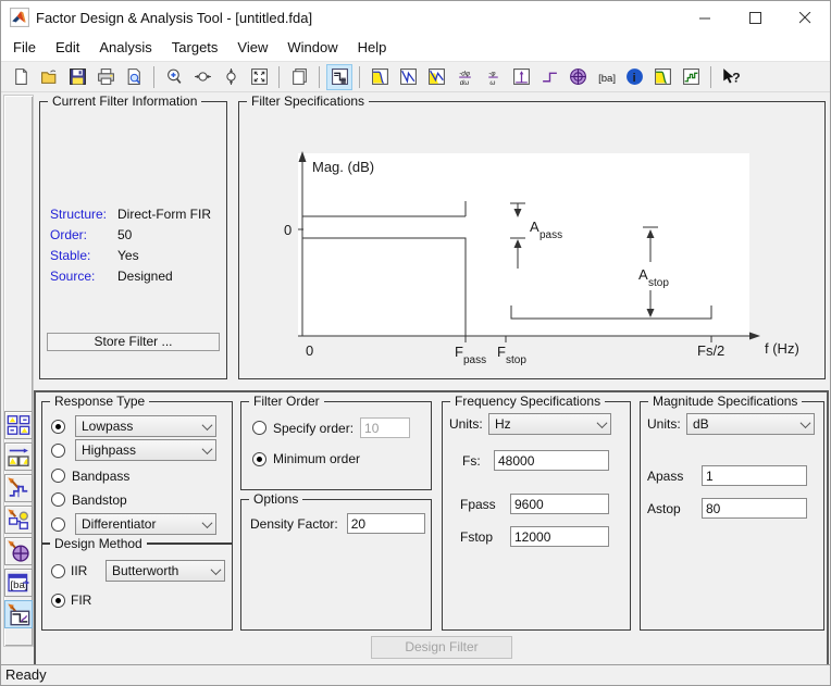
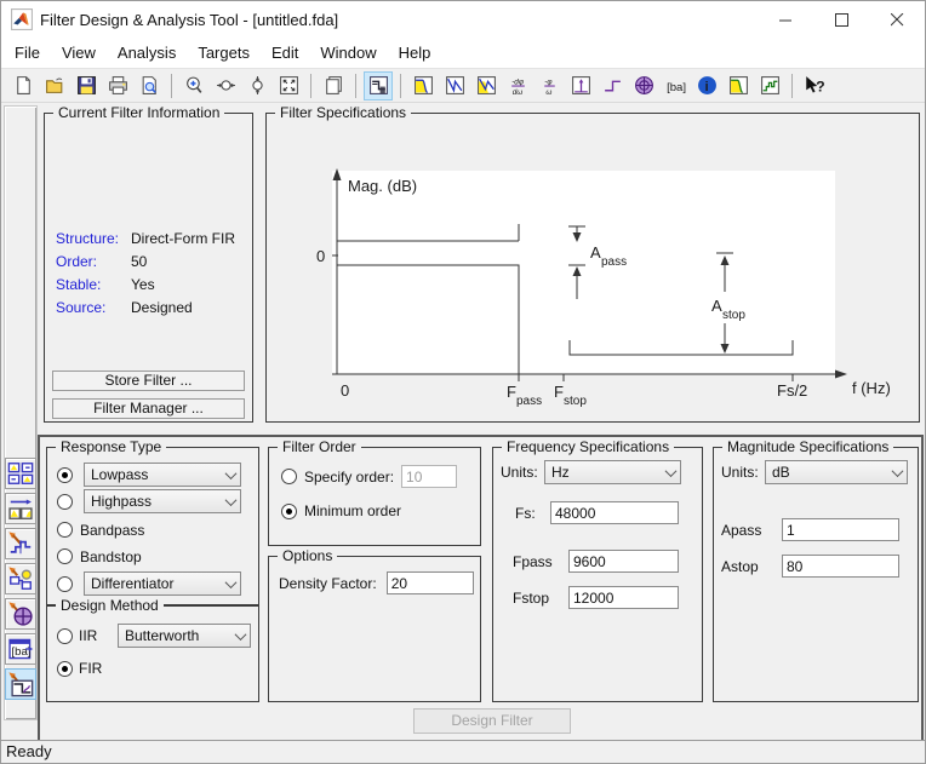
- Factor Design & Analysis Tool - [untitled.fda]
+ Filter Design & Analysis Tool - [untitled.fda]
  File
- Edit
+ View
  Analysis
  Targets
- View
+ Edit
  Window
  Help
  [ba]
  i
  ?
  [ba]
  Current Filter Information
  Structure:
  Direct-Form FIR
  Order:
  50
  Stable:
  Yes
  Source:
  Designed
  Store Filter ...
+ Filter Manager ...
  Filter Specifications
  Mag. (dB)
  0
  0
  F
  pass
  F
  stop
  Fs/2
  f (Hz)
  A
  pass
  A
  stop
  Response Type
  Lowpass
  Highpass
  Bandpass
  Bandstop
  Differentiator
  Design Method
  IIR
  Butterworth
  FIR
  Filter Order
  Specify order:
  10
  Minimum order
  Options
  Density Factor:
  20
  Frequency Specifications
  Units:
  Hz
  Fs:
  48000
  Fpass
  9600
  Fstop
  12000
  Magnitude Specifications
  Units:
  dB
  Apass
  1
  Astop
  80
  Design Filter
  Ready
